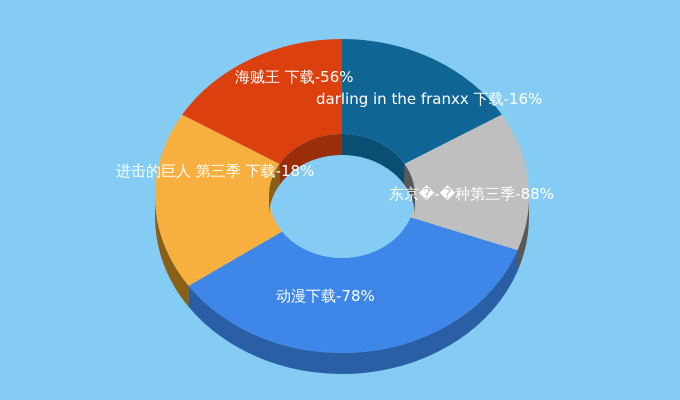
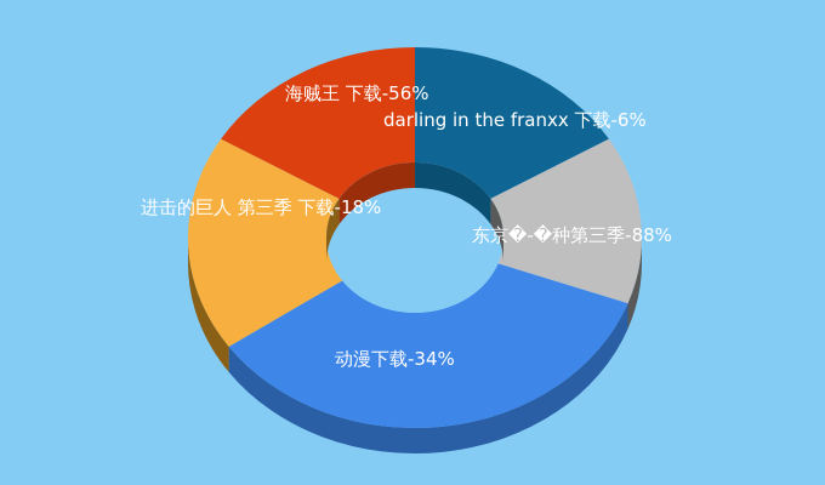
- darling in the franxx 下载-16%
+ darling in the franxx 下载-6%
  东京�-�种第三季-88%
- 动漫下载-78%
+ 动漫下载-34%
  进击的巨人 第三季 下载-18%
  海贼王 下载-56%
